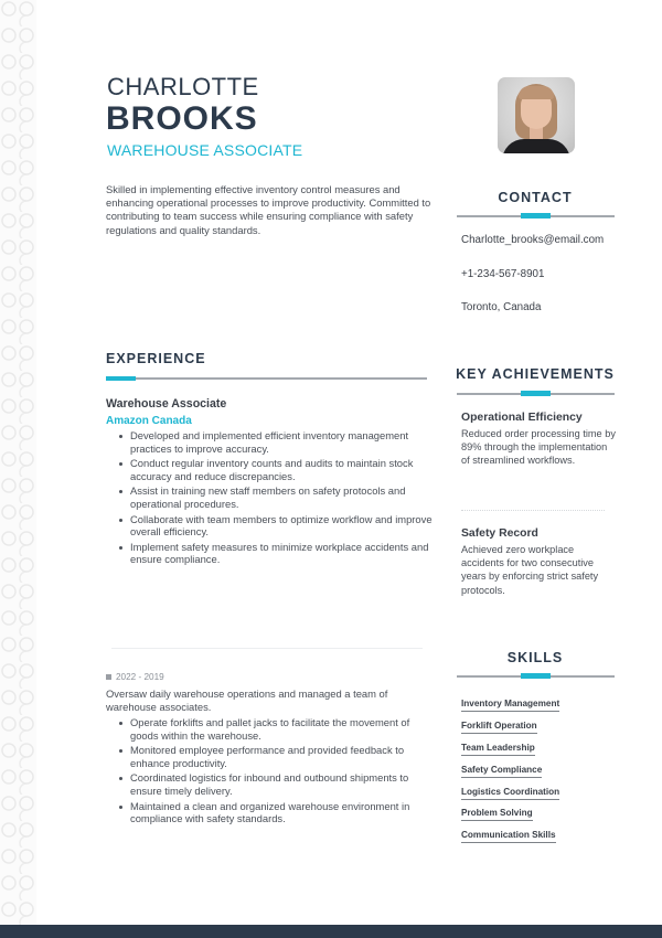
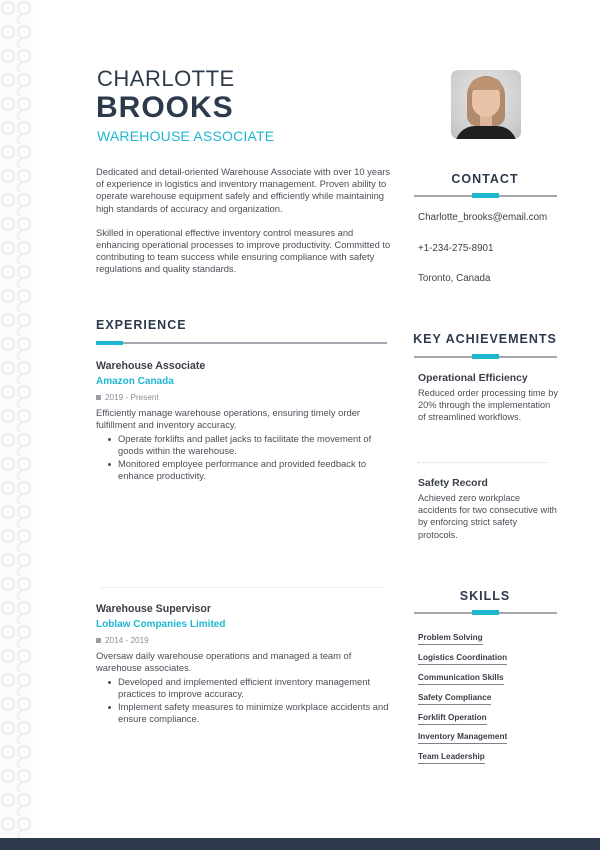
  CHARLOTTE
  BROOKS
  WAREHOUSE ASSOCIATE
+ Dedicated and detail-oriented Warehouse Associate with over 10 years of experience in logistics and inventory management. Proven ability to operate warehouse equipment safely and efficiently while maintaining high standards of accuracy and organization.
- Skilled in implementing effective inventory control measures and enhancing operational processes to improve productivity. Committed to contributing to team success while ensuring compliance with safety regulations and quality standards.
+ Skilled in operational effective inventory control measures and enhancing operational processes to improve productivity. Committed to contributing to team success while ensuring compliance with safety regulations and quality standards.
  EXPERIENCE
  Warehouse Associate
  Amazon Canada
+ 2019 - Present
+ Efficiently manage warehouse operations, ensuring timely order fulfillment and inventory accuracy.
- Developed and implemented efficient inventory management practices to improve accuracy.
+ Operate forklifts and pallet jacks to facilitate the movement of goods within the warehouse.
- Conduct regular inventory counts and audits to maintain stock accuracy and reduce discrepancies.
- Assist in training new staff members on safety protocols and operational procedures.
- Collaborate with team members to optimize workflow and improve overall efficiency.
- Implement safety measures to minimize workplace accidents and ensure compliance.
+ Monitored employee performance and provided feedback to enhance productivity.
+ Warehouse Supervisor
+ Loblaw Companies Limited
- 2022 - 2019
+ 2014 - 2019
  Oversaw daily warehouse operations and managed a team of warehouse associates.
- Operate forklifts and pallet jacks to facilitate the movement of goods within the warehouse.
+ Developed and implemented efficient inventory management practices to improve accuracy.
- Monitored employee performance and provided feedback to enhance productivity.
+ Implement safety measures to minimize workplace accidents and ensure compliance.
- Coordinated logistics for inbound and outbound shipments to ensure timely delivery.
- Maintained a clean and organized warehouse environment in compliance with safety standards.
  CONTACT
  Charlotte_brooks@email.com
- +1-234-567-8901
+ +1-234-275-8901
  Toronto, Canada
  KEY ACHIEVEMENTS
  Operational Efficiency
- Reduced order processing time by 89% through the implementation of streamlined workflows.
+ Reduced order processing time by 20% through the implementation of streamlined workflows.
  Safety Record
- Achieved zero workplace accidents for two consecutive years by enforcing strict safety protocols.
+ Achieved zero workplace accidents for two consecutive with by enforcing strict safety protocols.
  SKILLS
- Inventory Management
+ Problem Solving
- Forklift Operation
+ Logistics Coordination
- Team Leadership
+ Communication Skills
  Safety Compliance
- Logistics Coordination
+ Forklift Operation
- Problem Solving
+ Inventory Management
- Communication Skills
+ Team Leadership
